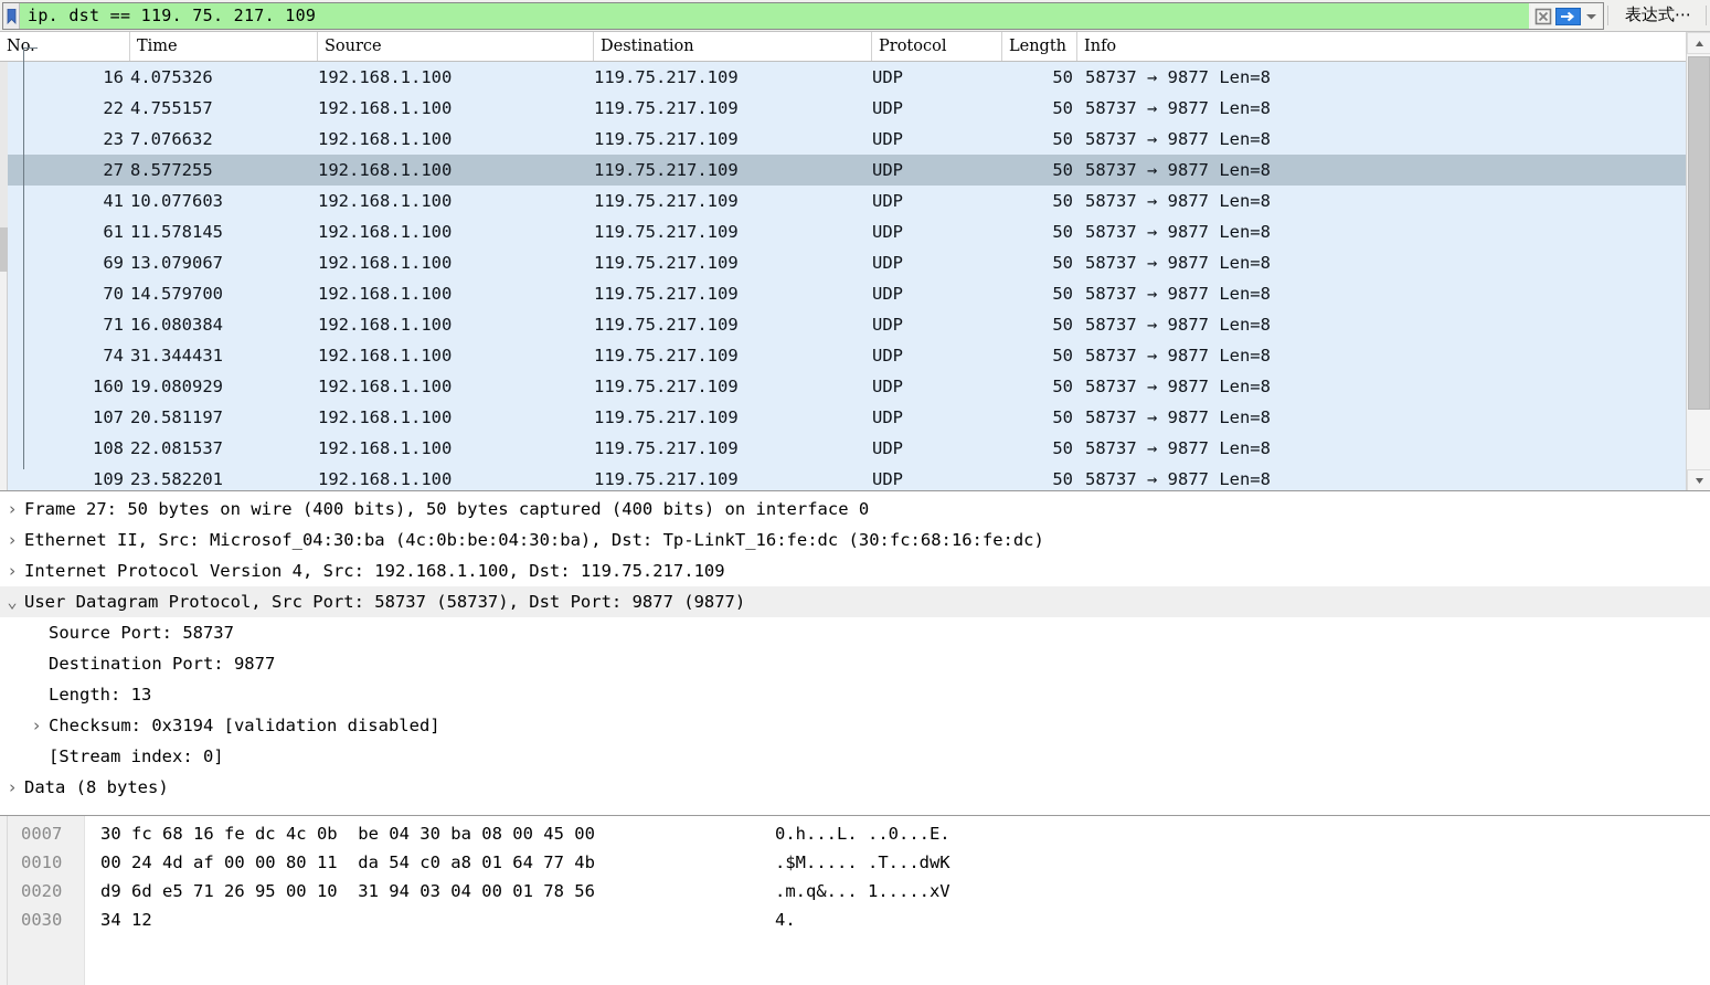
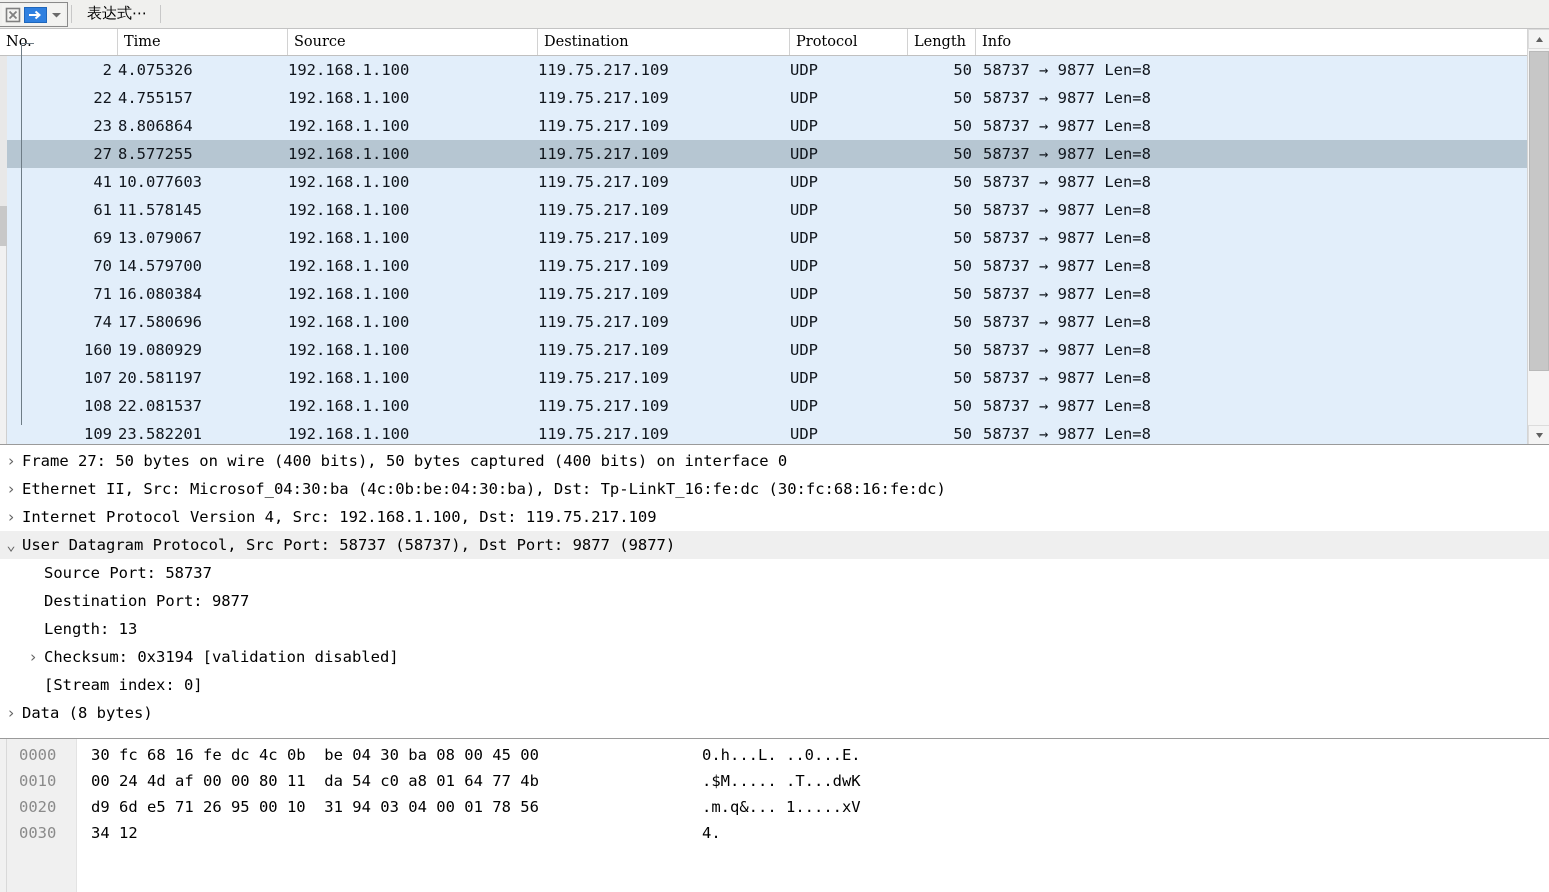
- ip. dst == 119. 75. 217. 109
  表达式⋯
  No.
  Time
  Source
  Destination
  Protocol
  Length
  Info
- 16
+ 2
  4.075326
  192.168.1.100
  119.75.217.109
  UDP
  50
  58737 → 9877 Len=8
  22
  4.755157
  192.168.1.100
  119.75.217.109
  UDP
  50
  58737 → 9877 Len=8
  23
- 7.076632
+ 8.806864
  192.168.1.100
  119.75.217.109
  UDP
  50
  58737 → 9877 Len=8
  27
  8.577255
  192.168.1.100
  119.75.217.109
  UDP
  50
  58737 → 9877 Len=8
  41
  10.077603
  192.168.1.100
  119.75.217.109
  UDP
  50
  58737 → 9877 Len=8
  61
  11.578145
  192.168.1.100
  119.75.217.109
  UDP
  50
  58737 → 9877 Len=8
  69
  13.079067
  192.168.1.100
  119.75.217.109
  UDP
  50
  58737 → 9877 Len=8
  70
  14.579700
  192.168.1.100
  119.75.217.109
  UDP
  50
  58737 → 9877 Len=8
  71
  16.080384
  192.168.1.100
  119.75.217.109
  UDP
  50
  58737 → 9877 Len=8
  74
- 31.344431
+ 17.580696
  192.168.1.100
  119.75.217.109
  UDP
  50
  58737 → 9877 Len=8
  160
  19.080929
  192.168.1.100
  119.75.217.109
  UDP
  50
  58737 → 9877 Len=8
  107
  20.581197
  192.168.1.100
  119.75.217.109
  UDP
  50
  58737 → 9877 Len=8
  108
  22.081537
  192.168.1.100
  119.75.217.109
  UDP
  50
  58737 → 9877 Len=8
  109
  23.582201
  192.168.1.100
  119.75.217.109
  UDP
  50
  58737 → 9877 Len=8
  ›
  Frame 27: 50 bytes on wire (400 bits), 50 bytes captured (400 bits) on interface 0
  ›
  Ethernet II, Src: Microsof_04:30:ba (4c:0b:be:04:30:ba), Dst: Tp-LinkT_16:fe:dc (30:fc:68:16:fe:dc)
  ›
  Internet Protocol Version 4, Src: 192.168.1.100, Dst: 119.75.217.109
  ⌄
  User Datagram Protocol, Src Port: 58737 (58737), Dst Port: 9877 (9877)
  Source Port: 58737
  Destination Port: 9877
  Length: 13
  ›
  Checksum: 0x3194 [validation disabled]
  [Stream index: 0]
  ›
  Data (8 bytes)
- 0007
+ 0000
  30 fc 68 16 fe dc 4c 0b be 04 30 ba 08 00 45 00
  0.h...L. ..0...E.
  0010
  00 24 4d af 00 00 80 11 da 54 c0 a8 01 64 77 4b
  .$M..... .T...dwK
  0020
  d9 6d e5 71 26 95 00 10 31 94 03 04 00 01 78 56
  .m.q&... 1.....xV
  0030
  34 12
  4.
